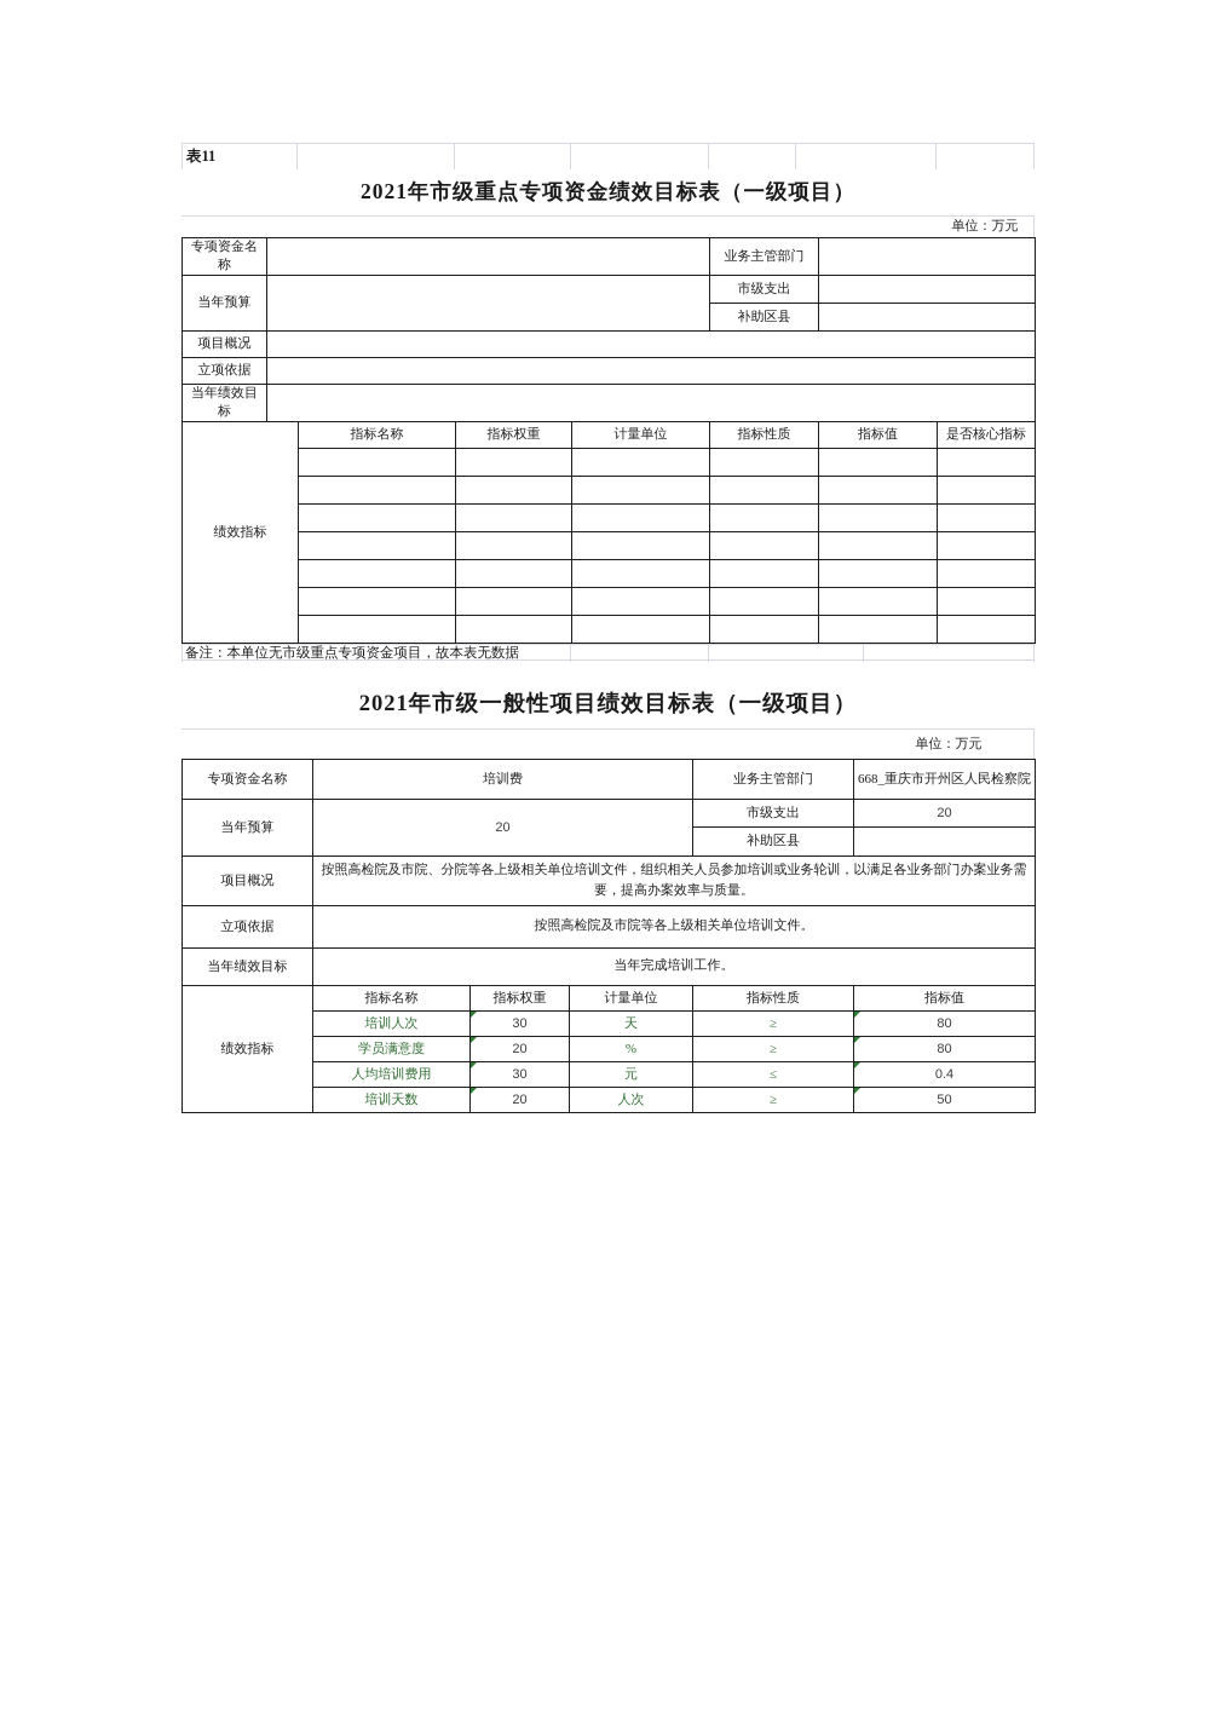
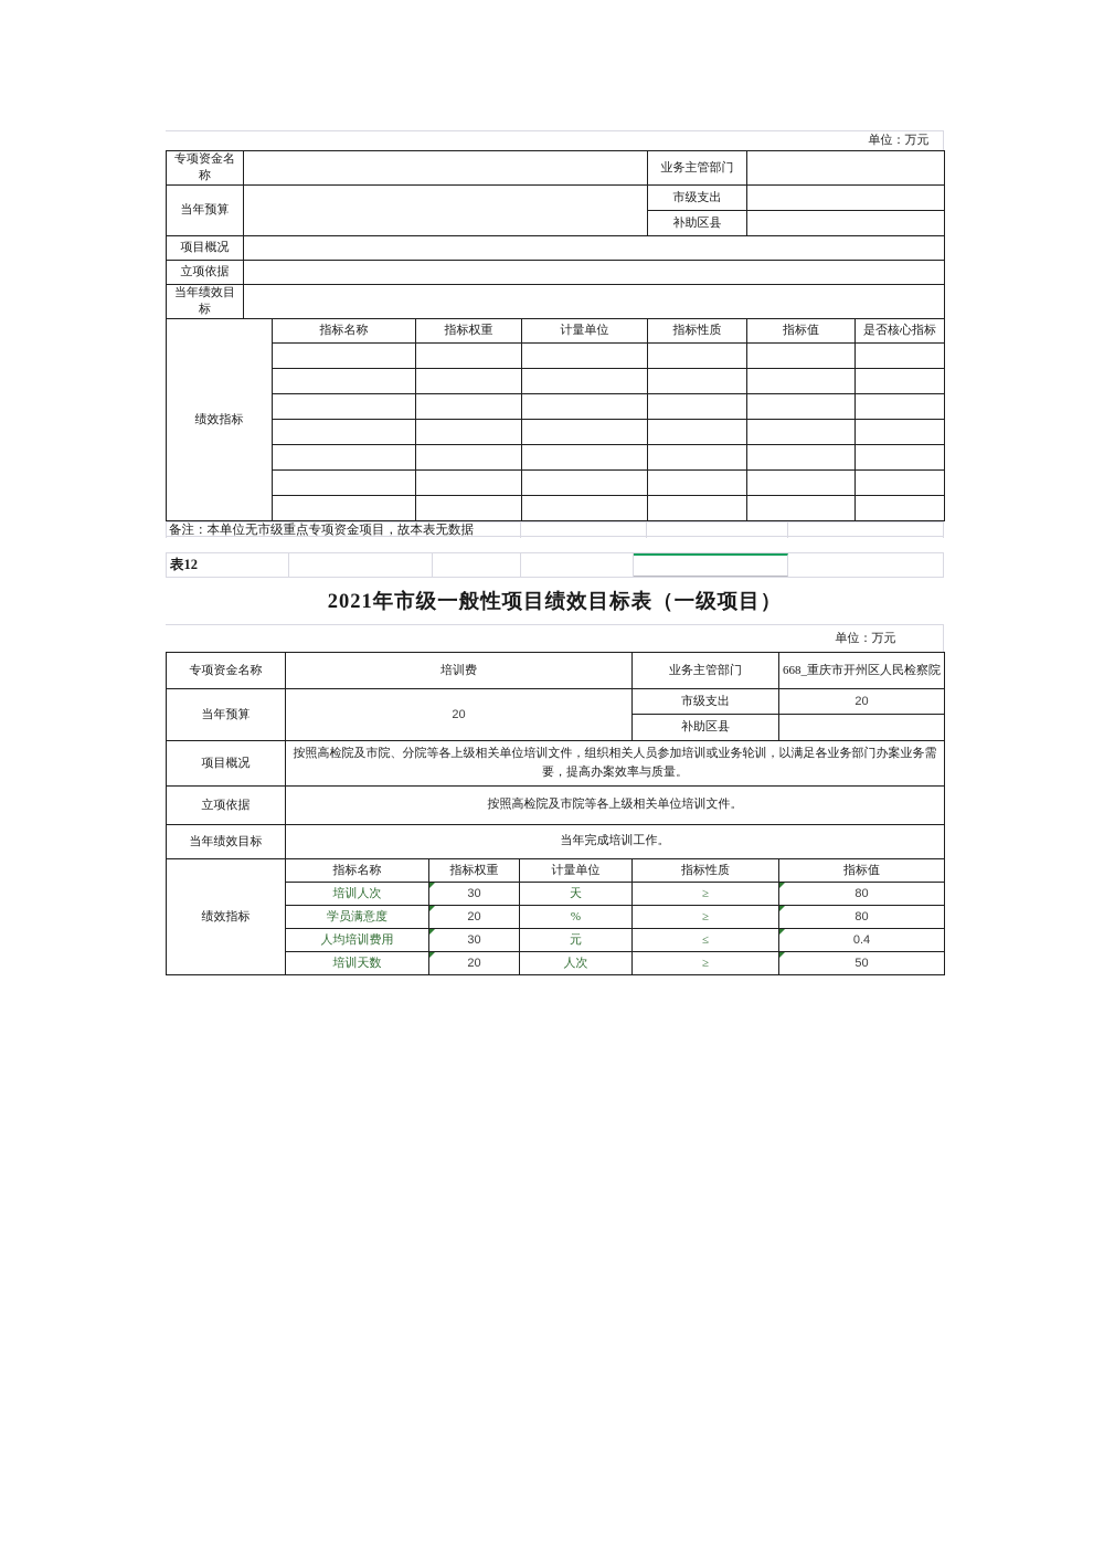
- 表11
- 2021年市级重点专项资金绩效目标表（一级项目）
  单位：万元
  专项资金名称		业务主管部门
  当年预算		市级支出
  补助区县
  项目概况
  立项依据
  当年绩效目标
  绩效指标	指标名称	指标权重	计量单位	指标性质	指标值	是否核心指标
  备注：本单位无市级重点专项资金项目，故本表无数据
+ 表12
  2021年市级一般性项目绩效目标表（一级项目）
  单位：万元
  专项资金名称	培训费	业务主管部门	668_重庆市开州区人民检察院
  当年预算	20	市级支出	20
  补助区县
  项目概况	按照高检院及市院、分院等各上级相关单位培训文件，组织相关人员参加培训或业务轮训，以满足各业务部门办案业务需要，提高办案效率与质量。
  立项依据	按照高检院及市院等各上级相关单位培训文件。
  当年绩效目标	当年完成培训工作。
  绩效指标	指标名称	指标权重	计量单位	指标性质	指标值
  培训人次	30	天	≥	80
  学员满意度	20	%	≥	80
  人均培训费用	30	元	≤	0.4
  培训天数	20	人次	≥	50
